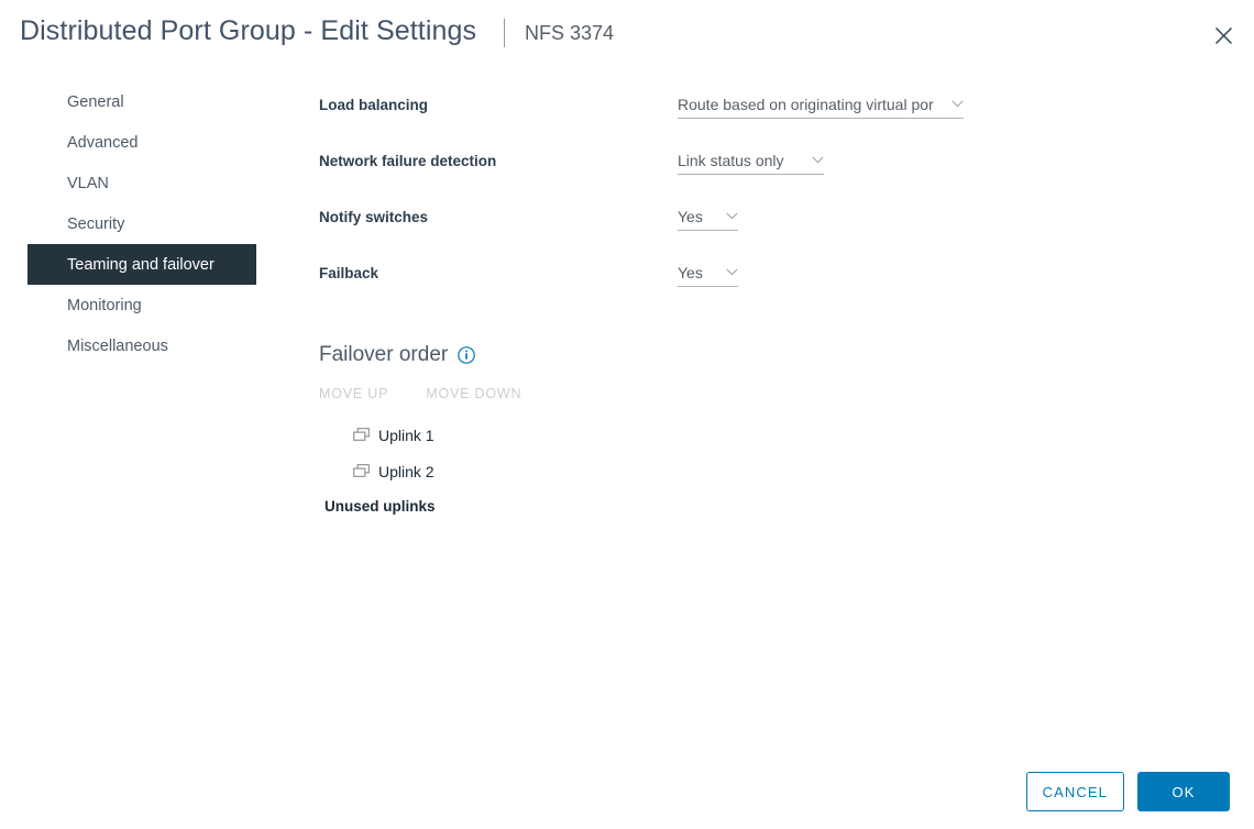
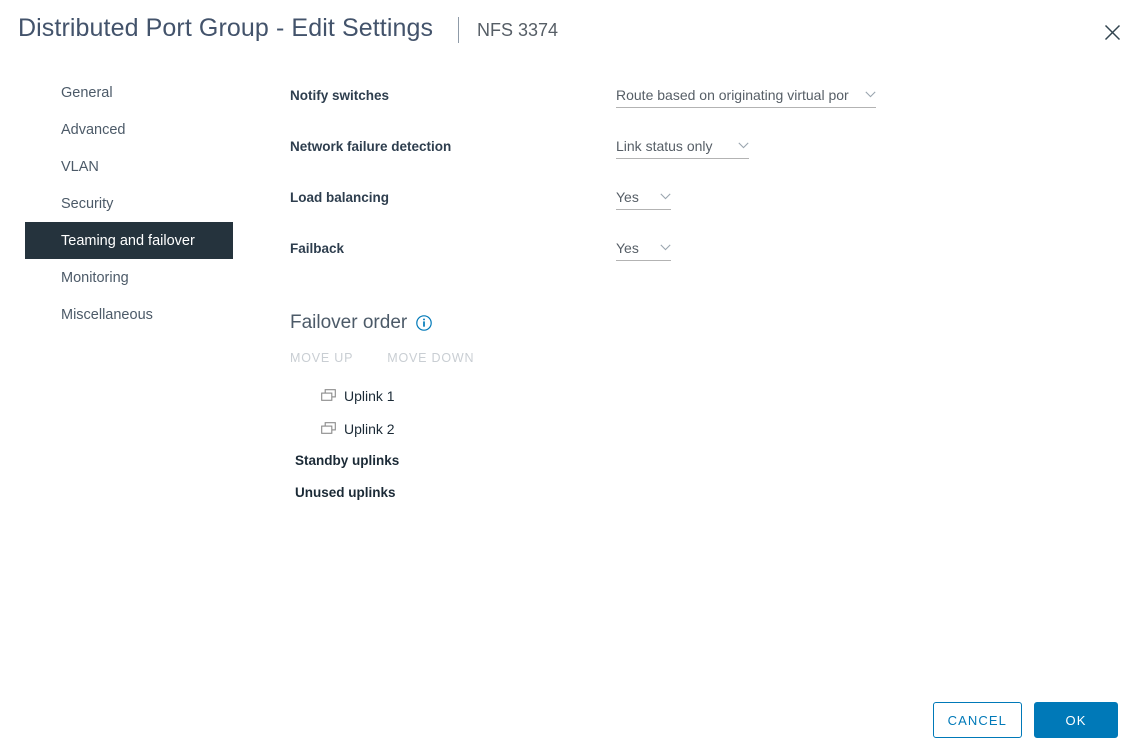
  Distributed Port Group - Edit Settings
  NFS 3374
  General
  Advanced
  VLAN
  Security
  Teaming and failover
  Monitoring
  Miscellaneous
- Load balancing
+ Notify switches
  Route based on originating virtual por
  Network failure detection
  Link status only
- Notify switches
+ Load balancing
  Yes
  Failback
  Yes
  Failover order
  MOVE UP
  MOVE DOWN
  Uplink 1
  Uplink 2
+ Standby uplinks
  Unused uplinks
  CANCEL
  OK
